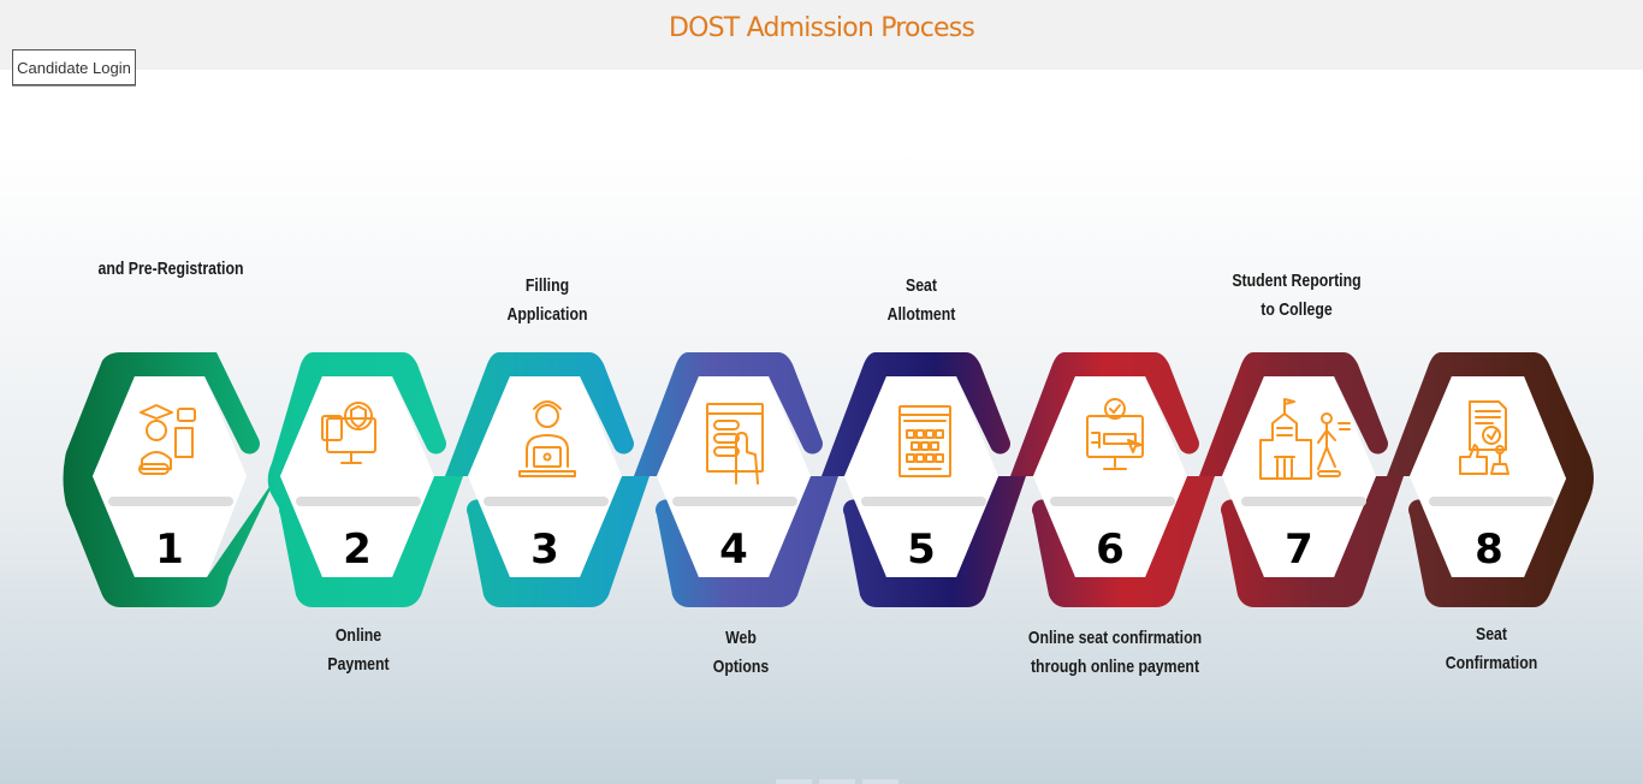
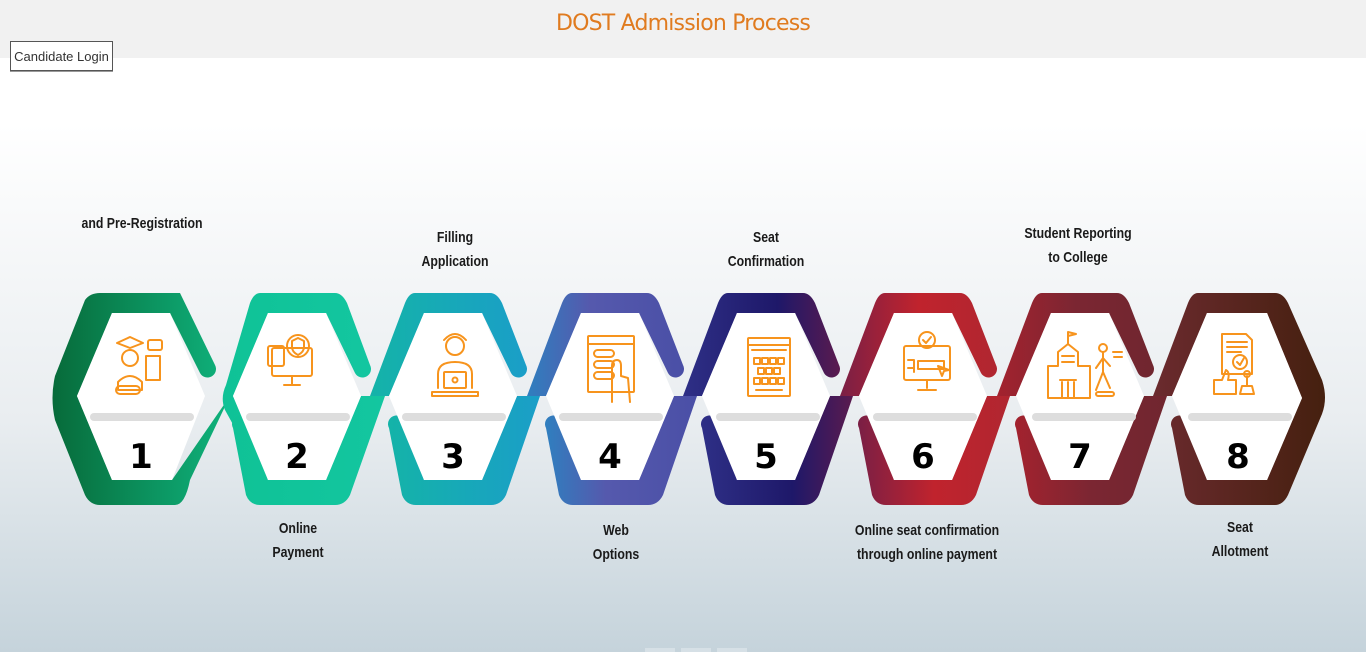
  DOST Admission Process
  Candidate Login
  1
  2
  3
  4
  5
  6
  7
  8
  and Pre-Registration
  Filling
  Application
  Seat
- Allotment
+ Confirmation
  Student Reporting
  to College
  Online
  Payment
  Web
  Options
  Online seat confirmation
  through online payment
  Seat
- Confirmation
+ Allotment
